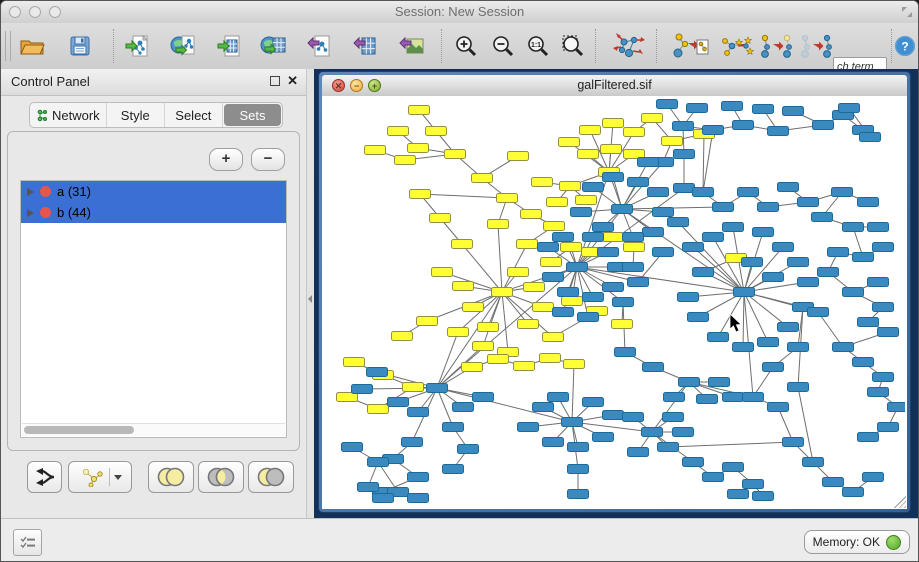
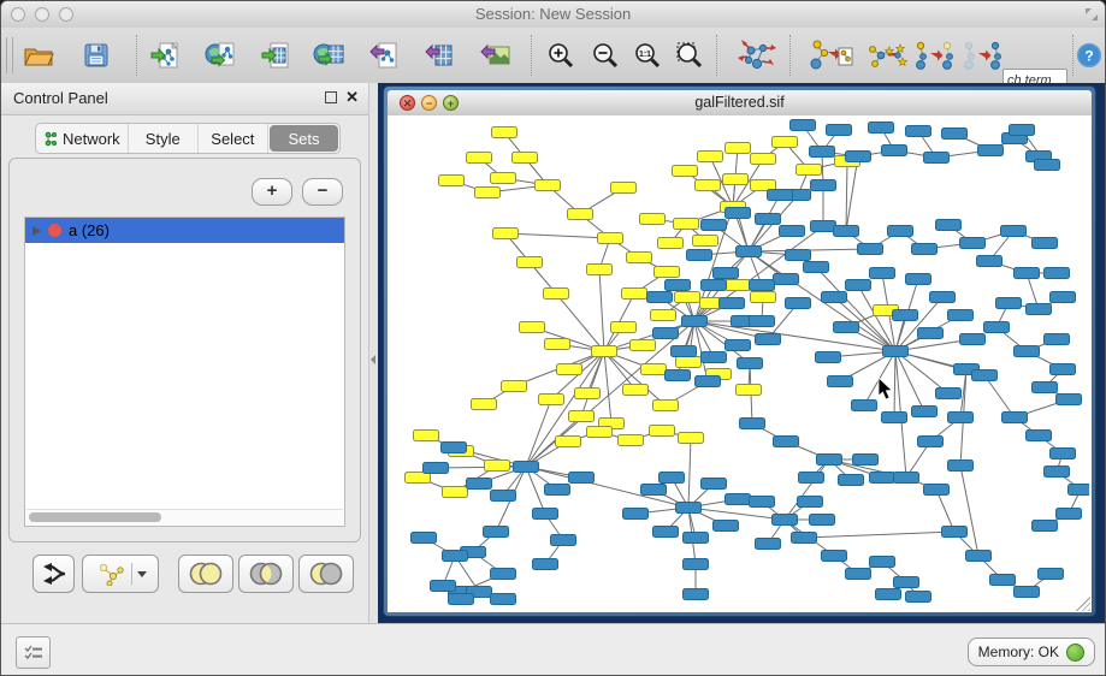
  Session: New Session
  ch term
  ?
  Control Panel
  ✕
  Network
  Style
  Select
  Sets
  +
  −
- a (31)
+ a (26)
- b (44)
  ✕
  −
  +
  galFiltered.sif
  Memory: OK
